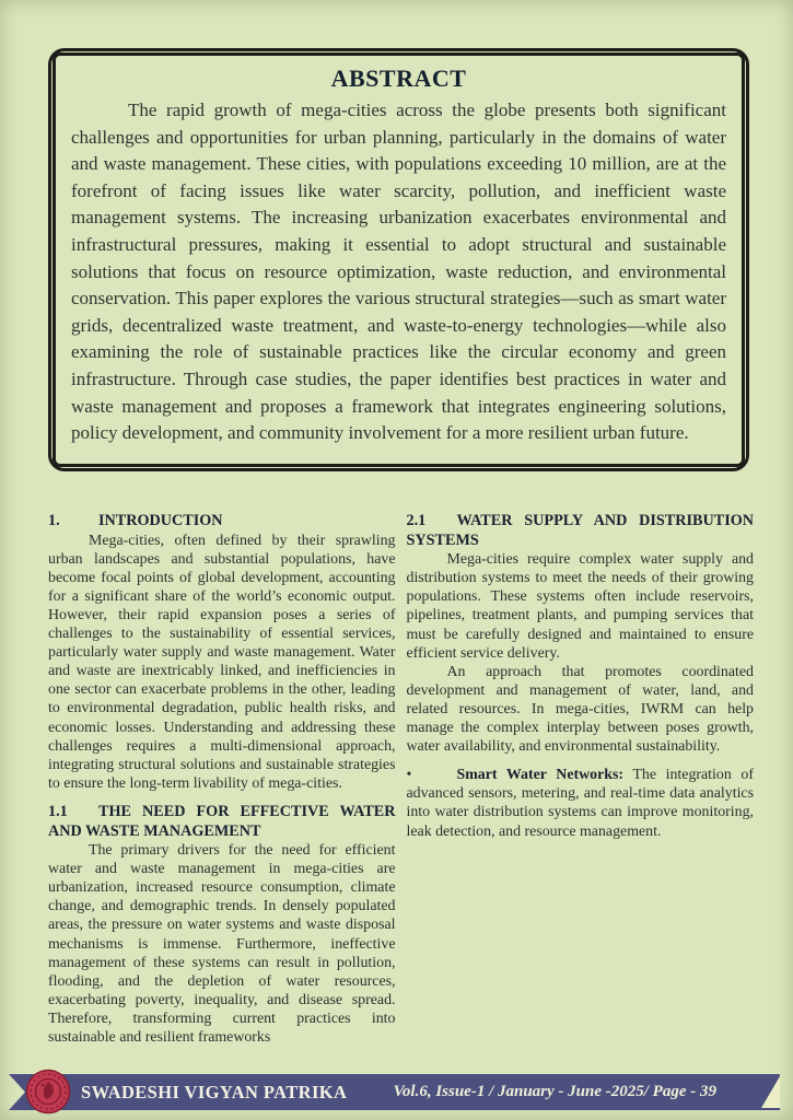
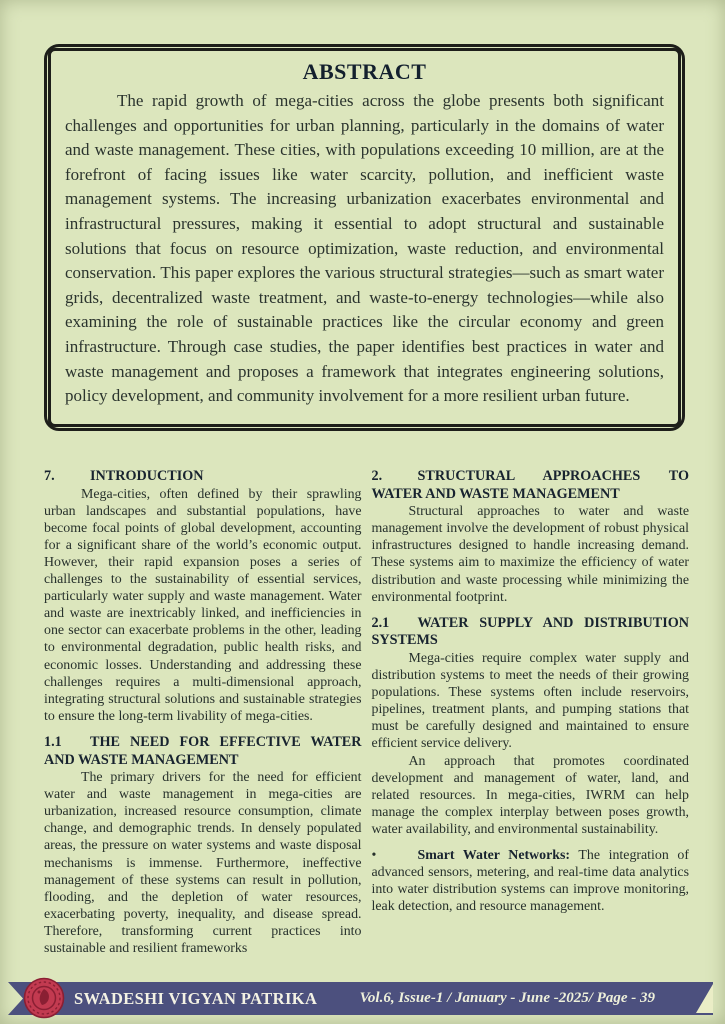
  ABSTRACT
  The rapid growth of mega-cities across the globe presents both significant challenges and opportunities for urban planning, particularly in the domains of water and waste management. These cities, with populations exceeding 10 million, are at the forefront of facing issues like water scarcity, pollution, and inefficient waste management systems. The increasing urbanization exacerbates environmental and infrastructural pressures, making it essential to adopt structural and sustainable solutions that focus on resource optimization, waste reduction, and environmental conservation. This paper explores the various structural strategies—such as smart water grids, decentralized waste treatment, and waste-to-energy technologies—while also examining the role of sustainable practices like the circular economy and green infrastructure. Through case studies, the paper identifies best practices in water and waste management and proposes a framework that integrates engineering solutions, policy development, and community involvement for a more resilient urban future.
- 1. INTRODUCTION
+ 7. INTRODUCTION
  Mega-cities, often defined by their sprawling urban landscapes and substantial populations, have become focal points of global development, accounting for a significant share of the world’s economic output. However, their rapid expansion poses a series of challenges to the sustainability of essential services, particularly water supply and waste management. Water and waste are inextricably linked, and inefficiencies in one sector can exacerbate problems in the other, leading to environmental degradation, public health risks, and economic losses. Understanding and addressing these challenges requires a multi-dimensional approach, integrating structural solutions and sustainable strategies to ensure the long-term livability of mega-cities.
  1.1 THE NEED FOR EFFECTIVE WATER AND WASTE MANAGEMENT
  The primary drivers for the need for efficient water and waste management in mega-cities are urbanization, increased resource consumption, climate change, and demographic trends. In densely populated areas, the pressure on water systems and waste disposal mechanisms is immense. Furthermore, ineffective management of these systems can result in pollution, flooding, and the depletion of water resources, exacerbating poverty, inequality, and disease spread. Therefore, transforming current practices into sustainable and resilient frameworks
+ 2. STRUCTURAL APPROACHES TO WATER AND WASTE MANAGEMENT
+ Structural approaches to water and waste management involve the development of robust physical infrastructures designed to handle increasing demand. These systems aim to maximize the efficiency of water distribution and waste processing while minimizing the environmental footprint.
  2.1 WATER SUPPLY AND DISTRIBUTION SYSTEMS
- Mega-cities require complex water supply and distribution systems to meet the needs of their growing populations. These systems often include reservoirs, pipelines, treatment plants, and pumping services that must be carefully designed and maintained to ensure efficient service delivery.
+ Mega-cities require complex water supply and distribution systems to meet the needs of their growing populations. These systems often include reservoirs, pipelines, treatment plants, and pumping stations that must be carefully designed and maintained to ensure efficient service delivery.
  An approach that promotes coordinated development and management of water, land, and related resources. In mega-cities, IWRM can help manage the complex interplay between poses growth, water availability, and environmental sustainability.
  • Smart Water Networks: The integration of advanced sensors, metering, and real-time data analytics into water distribution systems can improve monitoring, leak detection, and resource management.
  SWADESHI VIGYAN PATRIKA
  Vol.6, Issue-1 / January - June -2025/ Page - 39
